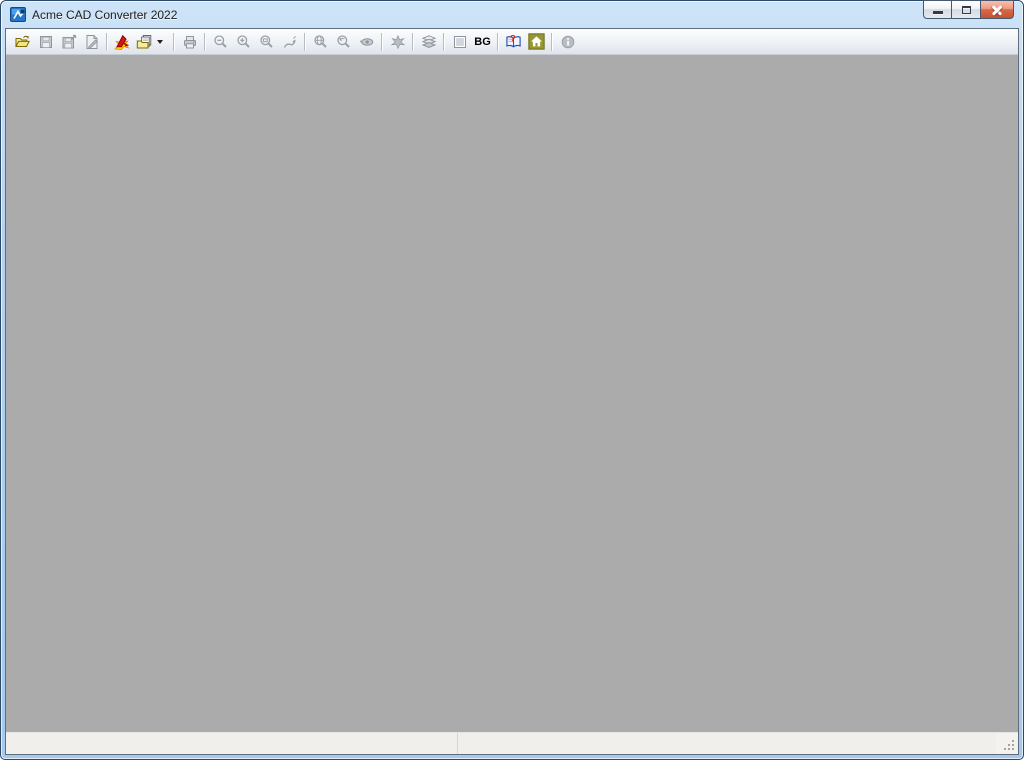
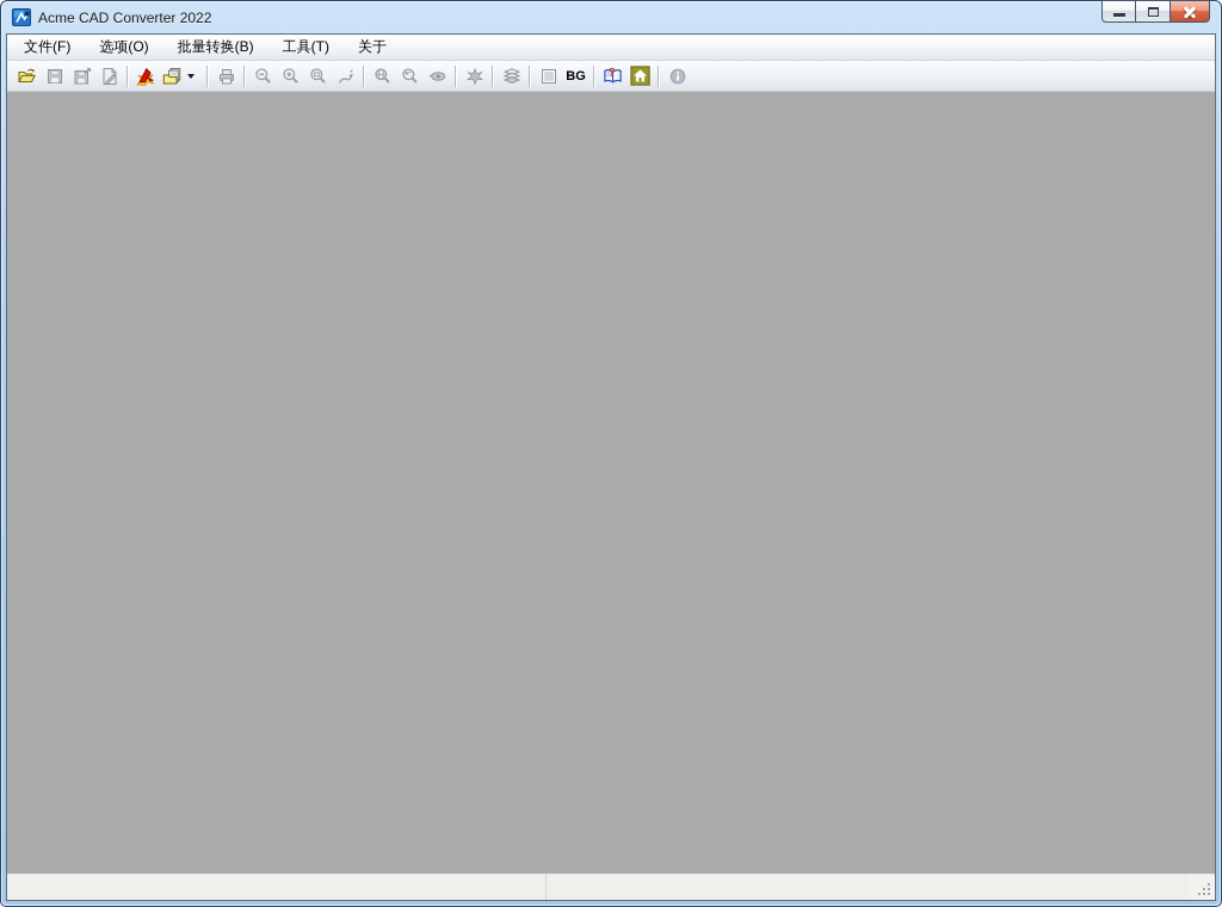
  Acme CAD Converter 2022
+ 文件(F)
+ 选项(O)
+ 批量转换(B)
+ 工具(T)
+ 关于
  BG
  ?
